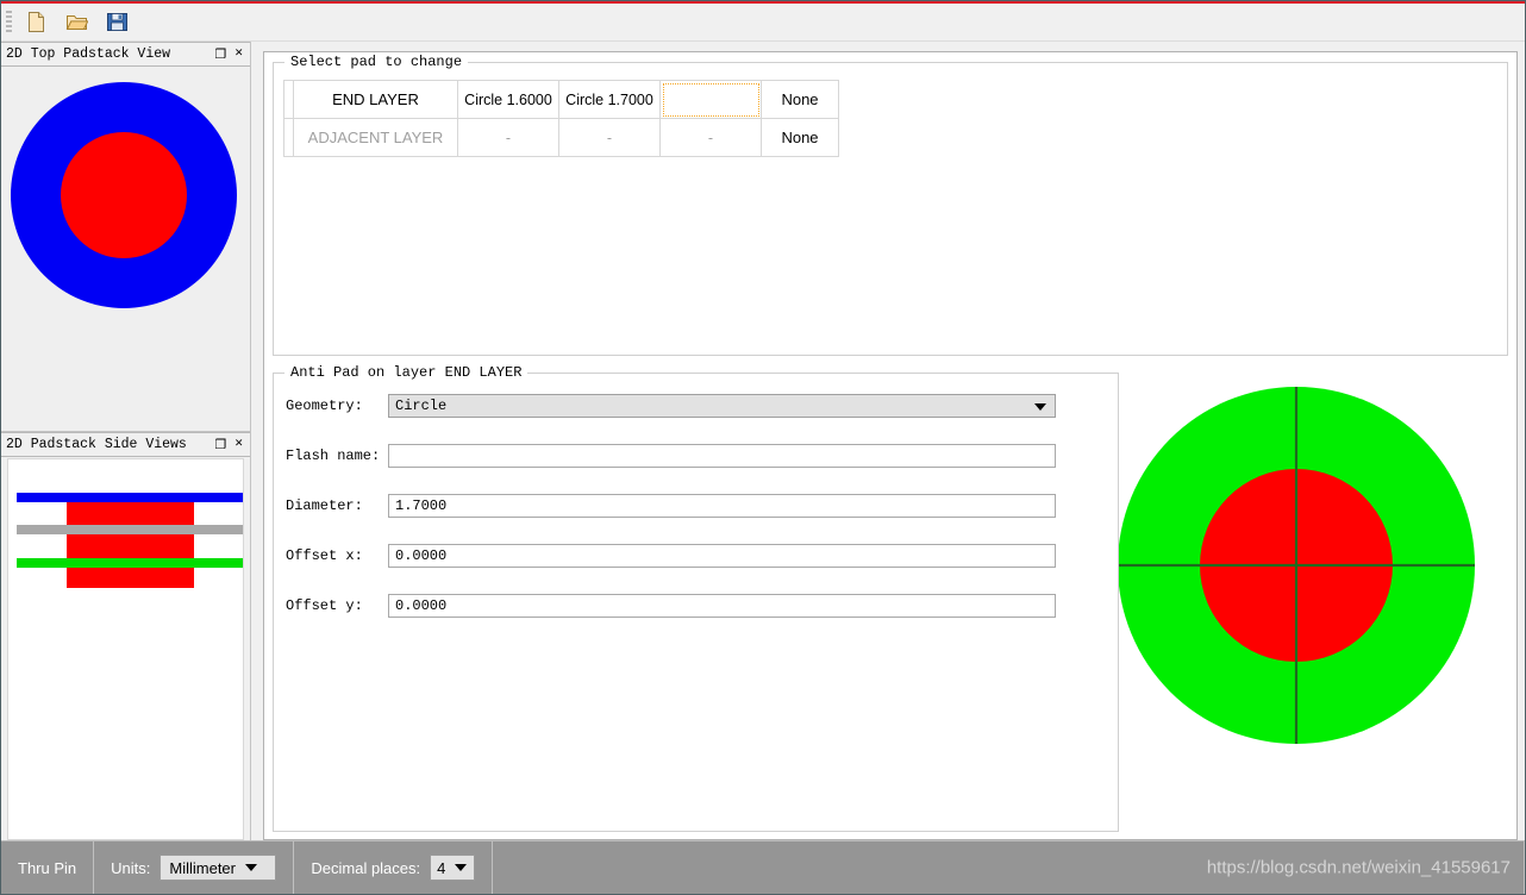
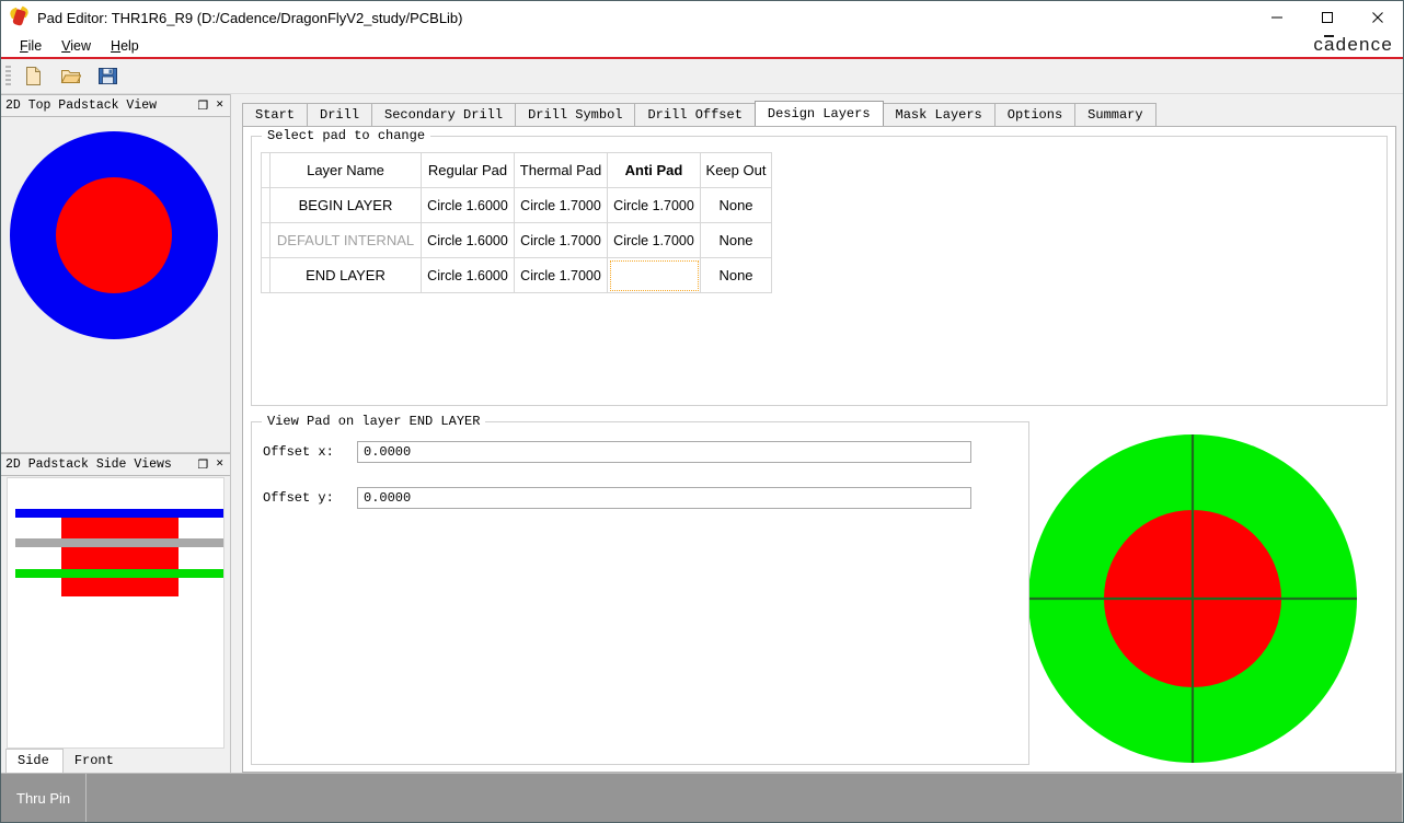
+ Pad Editor: THR1R6_R9 (D:/Cadence/DragonFlyV2_study/PCBLib)
+ File
+ View
+ Help
+ cadence
  2D Top Padstack View
  ❐
  ✕
  2D Padstack Side Views
  ❐
  ✕
+ Side
+ Front
+ Start
+ Drill
+ Secondary Drill
+ Drill Symbol
+ Drill Offset
+ Design Layers
+ Mask Layers
+ Options
+ Summary
  Select pad to change
+ 	Layer Name	Regular Pad	Thermal Pad	Anti Pad	Keep Out
+ 	BEGIN LAYER	Circle 1.6000	Circle 1.7000	Circle 1.7000	None
+ 	DEFAULT INTERNAL	Circle 1.6000	Circle 1.7000	Circle 1.7000	None
  	END LAYER	Circle 1.6000	Circle 1.7000		None
- 	ADJACENT LAYER	-	-	-	None
- Anti Pad on layer END LAYER
+ View Pad on layer END LAYER
- Geometry:
- Circle
- Flash name:
- Diameter:
- 1.7000
  Offset x:
  0.0000
  Offset y:
  0.0000
  Thru Pin
- Units:
- Millimeter
- Decimal places:
- 4
- https://blog.csdn.net/weixin_41559617
